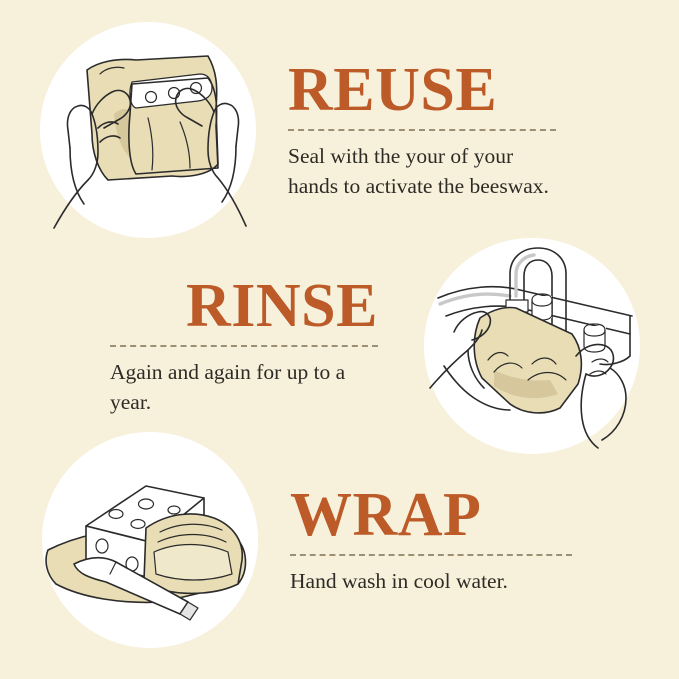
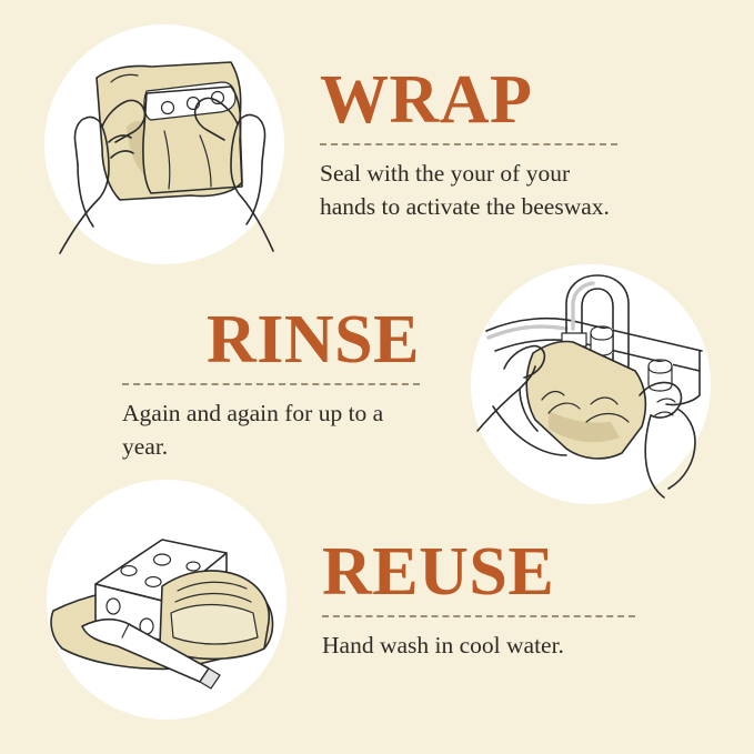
- REUSE
+ WRAP
  Seal with the your of your hands to activate the beeswax.
  RINSE
  Again and again for up to a year.
- WRAP
+ REUSE
  Hand wash in cool water.
